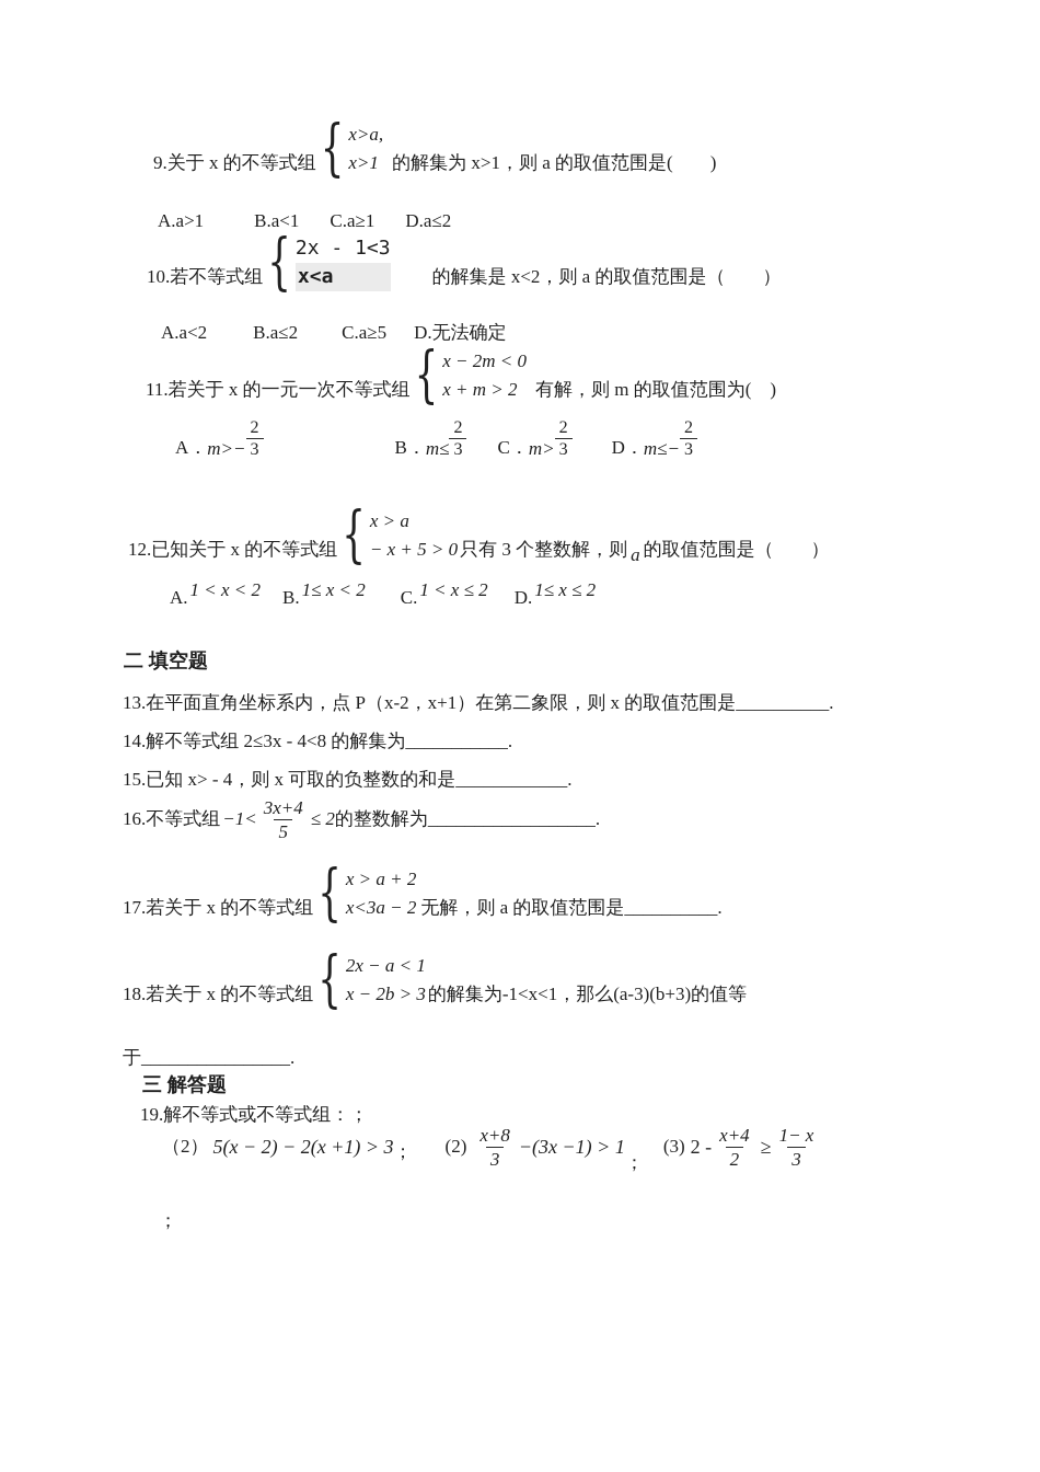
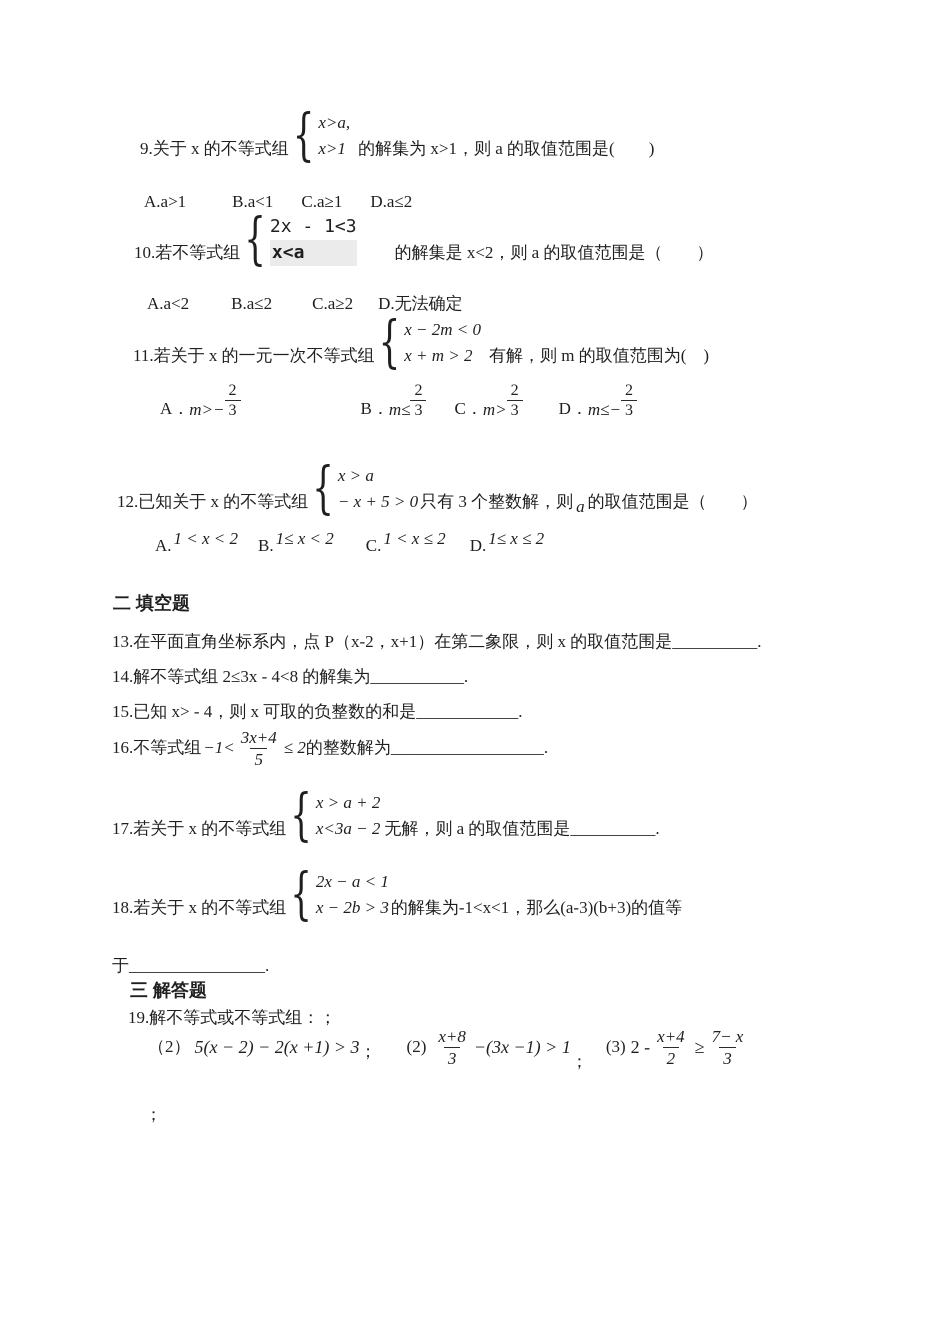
  9.关于 x 的不等式组
  {
  x>a,
  x>1
  的解集为 x>1，则 a 的取值范围是( )
  A.a>1
  B.a<1
  C.a≥1
  D.a≤2
  10.若不等式组
  {
  2x - 1<3
  x<a
  的解集是 x<2，则 a 的取值范围是（ ）
  A.a<2
  B.a≤2
- C.a≥5
+ C.a≥2
  D.无法确定
  11.若关于 x 的一元一次不等式组
  {
  x − 2m < 0
  x + m > 2
  有解，则 m 的取值范围为( )
  A．
  m>−
  2
  3
  B．
  m≤
  2
  3
  C．
  m>
  2
  3
  D．
  m≤−
  2
  3
  12.已知关于 x 的不等式组
  {
  x > a
  − x + 5 > 0
  只有 3 个整数解，则
  a
  的取值范围是（ ）
  A.
  1 < x < 2
  B.
  1≤ x < 2
  C.
  1 < x ≤ 2
  D.
  1≤ x ≤ 2
  二 填空题
  13.在平面直角坐标系内，点 P（x-2，x+1）在第二象限，则 x 的取值范围是__________.
  14.解不等式组 2≤3x - 4<8 的解集为___________.
  15.已知 x> - 4，则 x 可取的负整数的和是____________.
  16.不等式组
  −1<
  3x+4
  5
  ≤ 2
  的整数解为__________________.
  17.若关于 x 的不等式组
  {
  x > a + 2
  x<3a − 2
  无解，则 a 的取值范围是__________.
  18.若关于 x 的不等式组
  {
  2x − a < 1
  x − 2b > 3
  的解集为-1<x<1，那么(a-3)(b+3)的值等
  于________________.
  三 解答题
  19.解不等式或不等式组：；
  （2）
  5(x − 2) − 2(x +1) > 3
  ；
  (2)
  x+8
  3
  −(3x −1) > 1
  ；
  (3)
  2 -
  x+4
  2
  ≥
- 1− x
+ 7− x
  3
  ；
